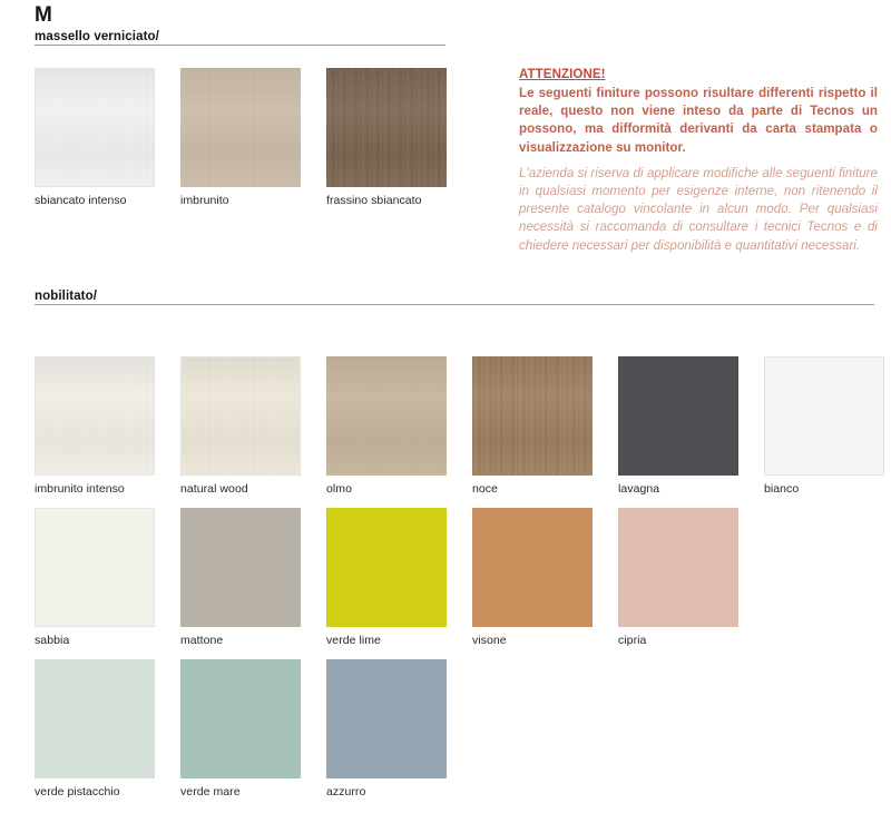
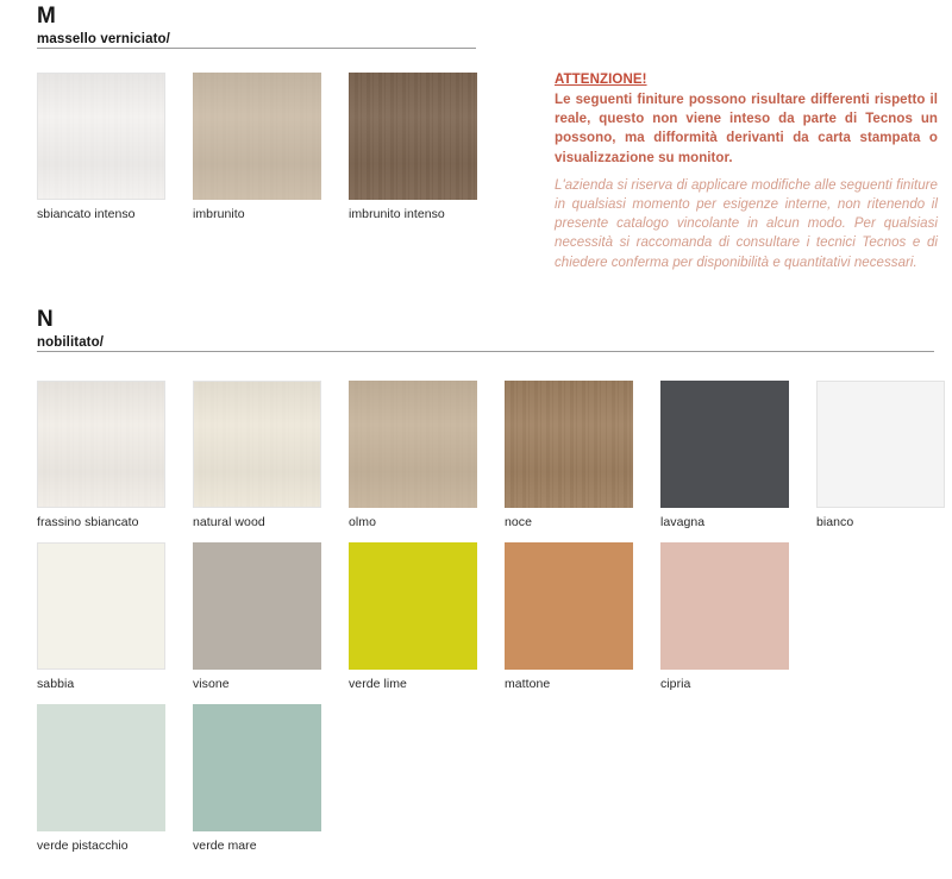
  M
  massello verniciato/
  sbiancato intenso
  imbrunito
- frassino sbiancato
+ imbrunito intenso
  ATTENZIONE!
  Le seguenti finiture possono risultare differenti rispetto il reale, questo non viene inteso da parte di Tecnos un possono, ma difformità derivanti da carta stampata o visualizzazione su monitor.
- L'azienda si riserva di applicare modifiche alle seguenti finiture in qualsiasi momento per esigenze interne, non ritenendo il presente catalogo vincolante in alcun modo. Per qualsiasi necessità si raccomanda di consultare i tecnici Tecnos e di chiedere necessari per disponibilità e quantitativi necessari.
+ L'azienda si riserva di applicare modifiche alle seguenti finiture in qualsiasi momento per esigenze interne, non ritenendo il presente catalogo vincolante in alcun modo. Per qualsiasi necessità si raccomanda di consultare i tecnici Tecnos e di chiedere conferma per disponibilità e quantitativi necessari.
+ N
  nobilitato/
- imbrunito intenso
+ frassino sbiancato
  natural wood
  olmo
  noce
  lavagna
  bianco
  sabbia
- mattone
+ visone
  verde lime
- visone
+ mattone
  cipria
  verde pistacchio
  verde mare
- azzurro
